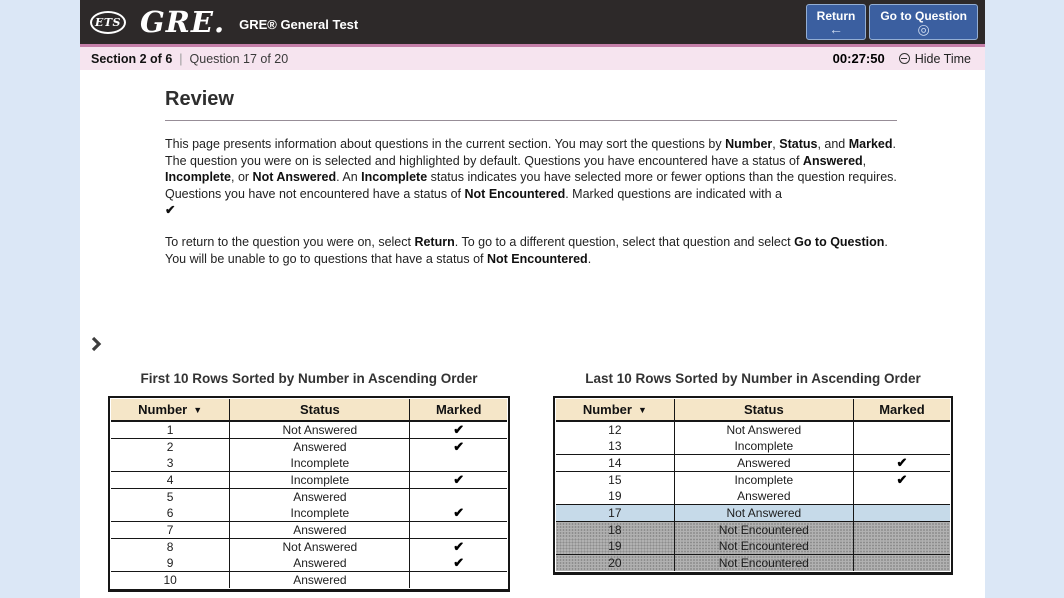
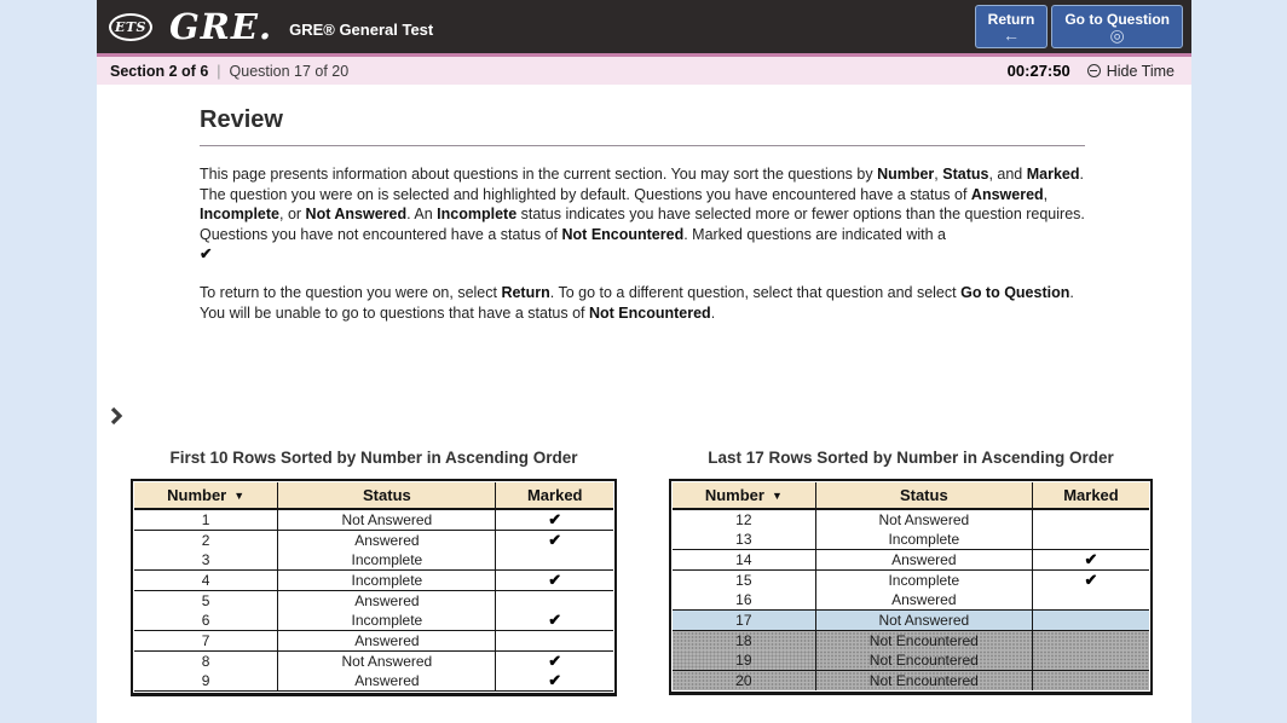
  ETS
  GRE.
  GRE® General Test
  Return
  ←
  Go to Question
  ◎
  Section 2 of 6
  |
  Question 17 of 20
  00:27:50
  Hide Time
  Review
  This page presents information about questions in the current section. You may sort the questions by Number, Status, and Marked. The question you were on is selected and highlighted by default. Questions you have encountered have a status of Answered, Incomplete, or Not Answered. An Incomplete status indicates you have selected more or fewer options than the question requires. Questions you have not encountered have a status of Not Encountered. Marked questions are indicated with a
  ✔
  To return to the question you were on, select Return. To go to a different question, select that question and select Go to Question. You will be unable to go to questions that have a status of Not Encountered.
  First 10 Rows Sorted by Number in Ascending Order
- Last 10 Rows Sorted by Number in Ascending Order
+ Last 17 Rows Sorted by Number in Ascending Order
  Number ▼	Status	Marked
  1	Not Answered	✔
  2	Answered	✔
  3	Incomplete
  4	Incomplete	✔
  5	Answered
  6	Incomplete	✔
  7	Answered
  8	Not Answered	✔
  9	Answered	✔
- 10	Answered
  Number ▼	Status	Marked
  12	Not Answered
  13	Incomplete
  14	Answered	✔
  15	Incomplete	✔
- 19	Answered
+ 16	Answered
  17	Not Answered
  18	Not Encountered
  19	Not Encountered
  20	Not Encountered
